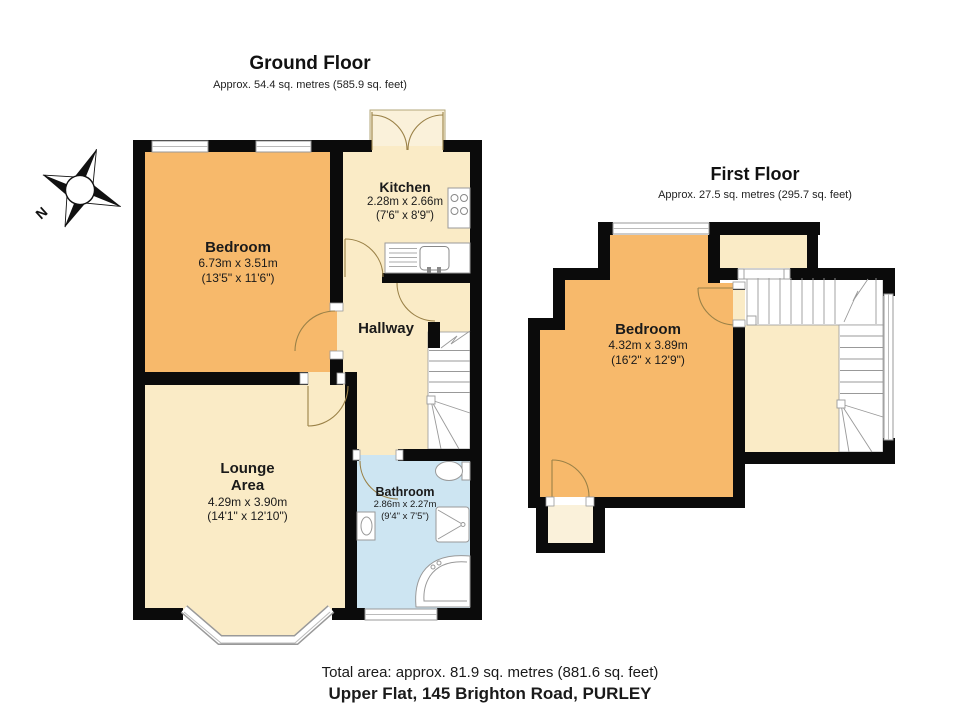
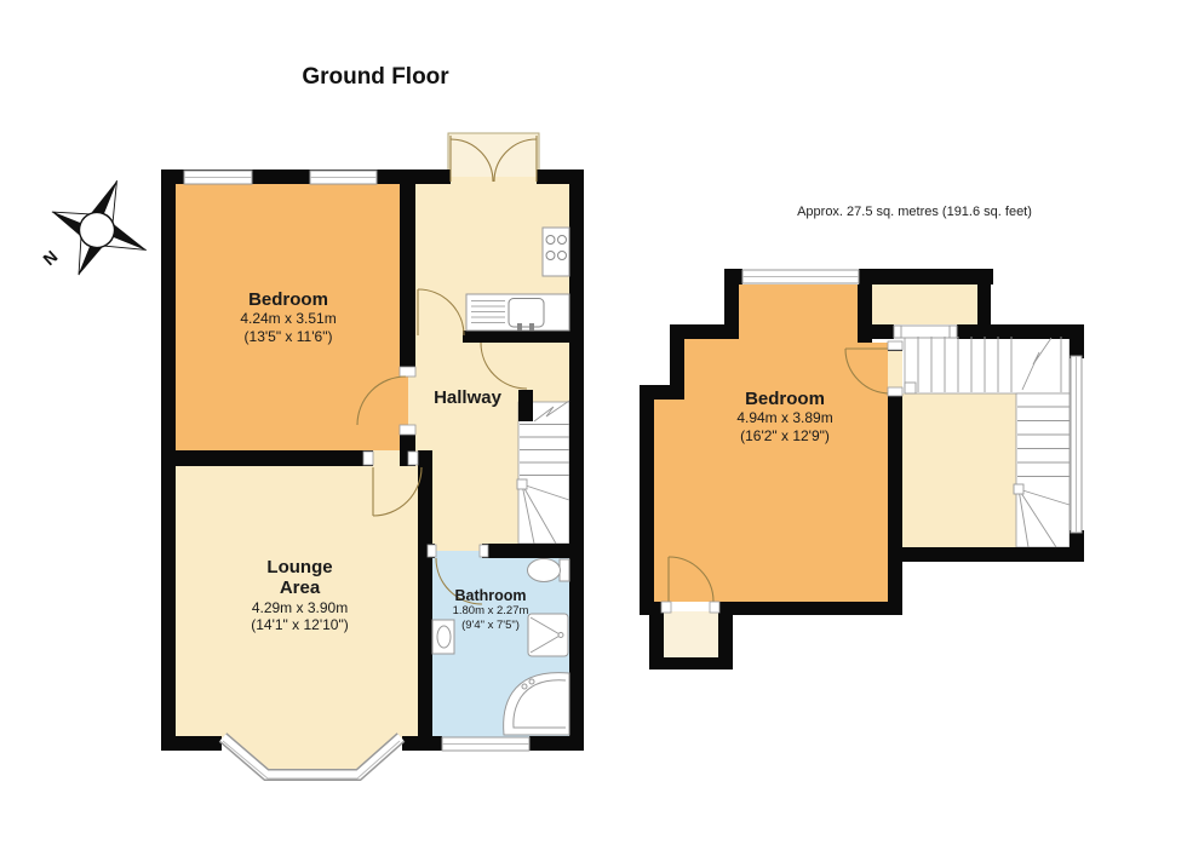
  Ground Floor
- Approx. 54.4 sq. metres (585.9 sq. feet)
- First Floor
- Approx. 27.5 sq. metres (295.7 sq. feet)
+ Approx. 27.5 sq. metres (191.6 sq. feet)
  Bedroom
- 6.73m x 3.51m
+ 4.24m x 3.51m
  (13'5" x 11'6")
- Kitchen
- 2.28m x 2.66m
- (7'6" x 8'9")
  Hallway
  Lounge Area
  4.29m x 3.90m
  (14'1" x 12'10")
  Bathroom
- 2.86m x 2.27m
+ 1.80m x 2.27m
  (9'4" x 7'5")
  Bedroom
- 4.32m x 3.89m
+ 4.94m x 3.89m
  (16'2" x 12'9")
- Total area: approx. 81.9 sq. metres (881.6 sq. feet)
- Upper Flat, 145 Brighton Road, PURLEY
